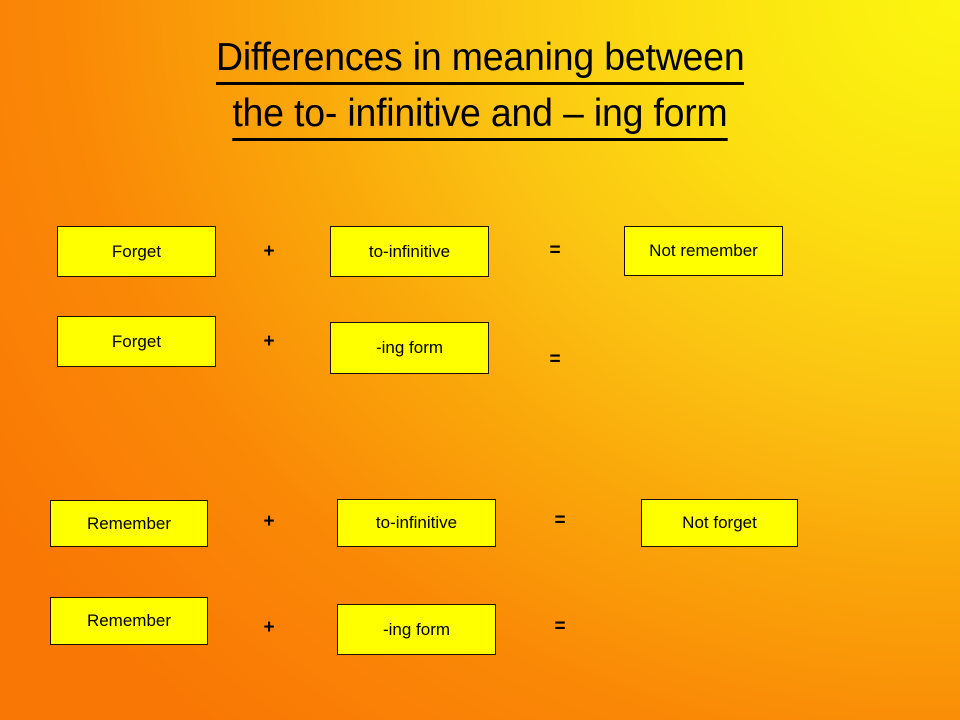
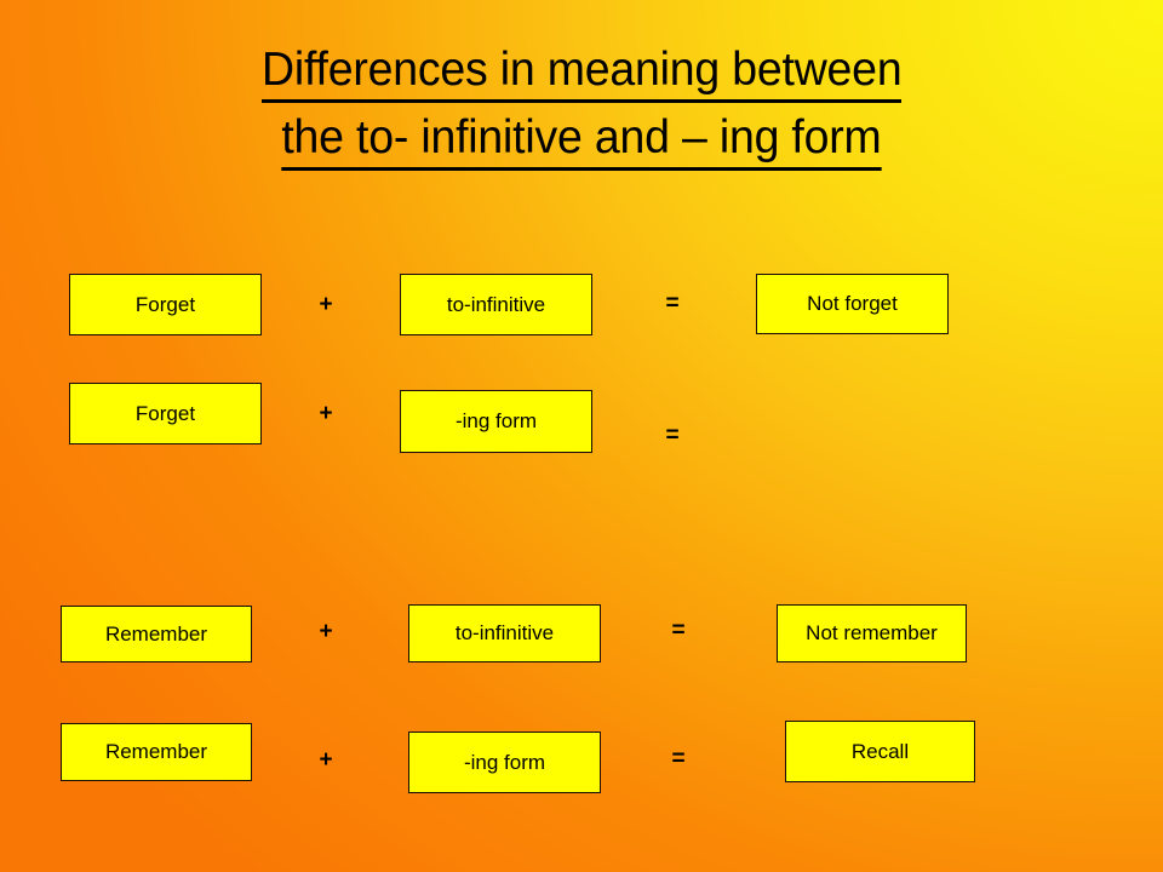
  Differences in meaning between the to- infinitive and – ing form
  Forget
  +
  to-infinitive
  =
- Not remember
+ Not forget
  Forget
  +
  -ing form
  =
  Remember
  +
  to-infinitive
  =
- Not forget
+ Not remember
  Remember
  +
  -ing form
  =
+ Recall
